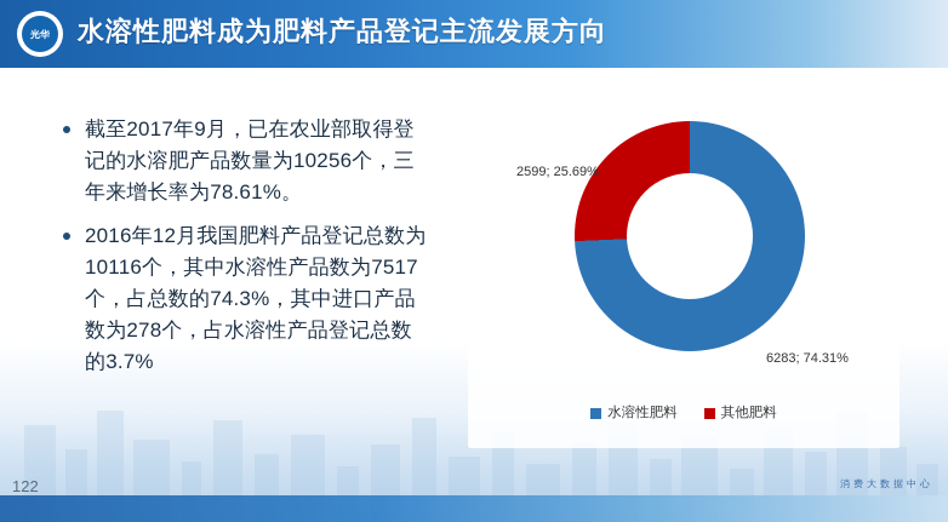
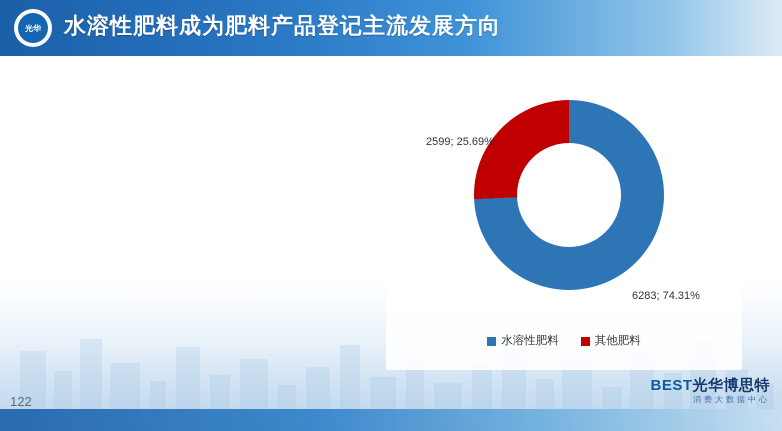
  光华
  水溶性肥料成为肥料产品登记主流发展方向
- 截至2017年9月，已在农业部取得登记的水溶肥产品数量为10256个，三年来增长率为78.61%。
- 2016年12月我国肥料产品登记总数为 10116个，其中水溶性产品数为7517个，占总数的74.3%，其中进口产品数为278个，占水溶性产品登记总数的3.7%
  2599; 25.69%
  6283; 74.31%
  水溶性肥料
  其他肥料
  122
+ BEST光华博思特
  消费大数据中心
